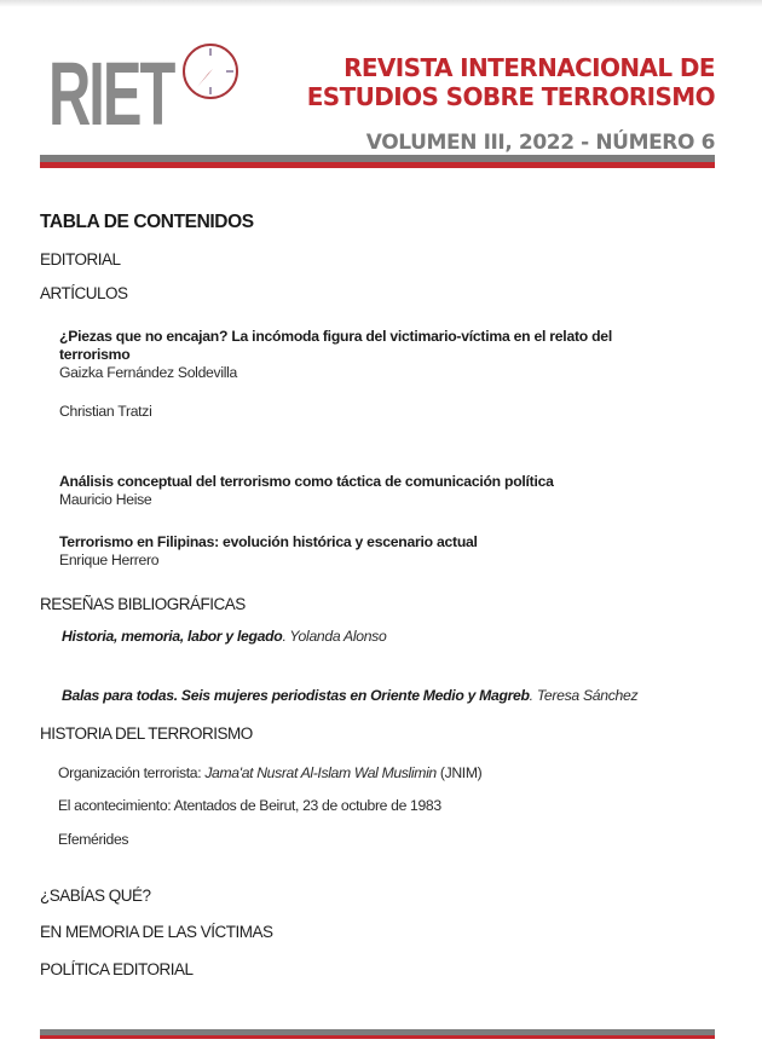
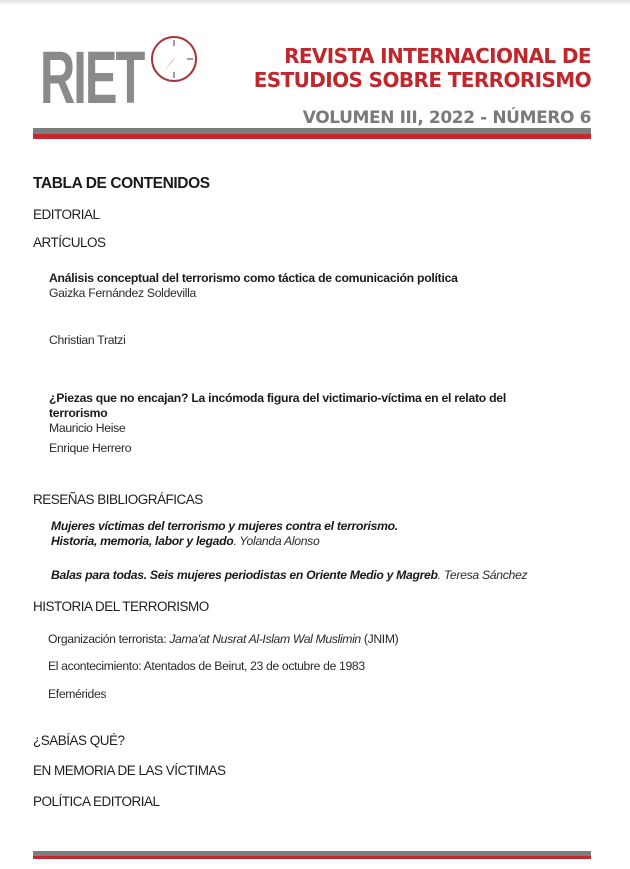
  RIET
  REVISTA INTERNACIONAL DE
  ESTUDIOS SOBRE TERRORISMO
  VOLUMEN III, 2022 - NÚMERO 6
  TABLA DE CONTENIDOS
  EDITORIAL
  ARTÍCULOS
- ¿Piezas que no encajan? La incómoda figura del victimario-víctima en el relato del terrorismo
+ Análisis conceptual del terrorismo como táctica de comunicación política
  Gaizka Fernández Soldevilla
  Christian Tratzi
- Análisis conceptual del terrorismo como táctica de comunicación política
+ ¿Piezas que no encajan? La incómoda figura del victimario-víctima en el relato del terrorismo
  Mauricio Heise
- Terrorismo en Filipinas: evolución histórica y escenario actual
  Enrique Herrero
  RESEÑAS BIBLIOGRÁFICAS
+ Mujeres víctimas del terrorismo y mujeres contra el terrorismo.
  Historia, memoria, labor y legado. Yolanda Alonso
  Balas para todas. Seis mujeres periodistas en Oriente Medio y Magreb. Teresa Sánchez
  HISTORIA DEL TERRORISMO
  Organización terrorista: Jama'at Nusrat Al-Islam Wal Muslimin (JNIM)
  El acontecimiento: Atentados de Beirut, 23 de octubre de 1983
  Efemérides
  ¿SABÍAS QUÉ?
  EN MEMORIA DE LAS VÍCTIMAS
  POLÍTICA EDITORIAL
